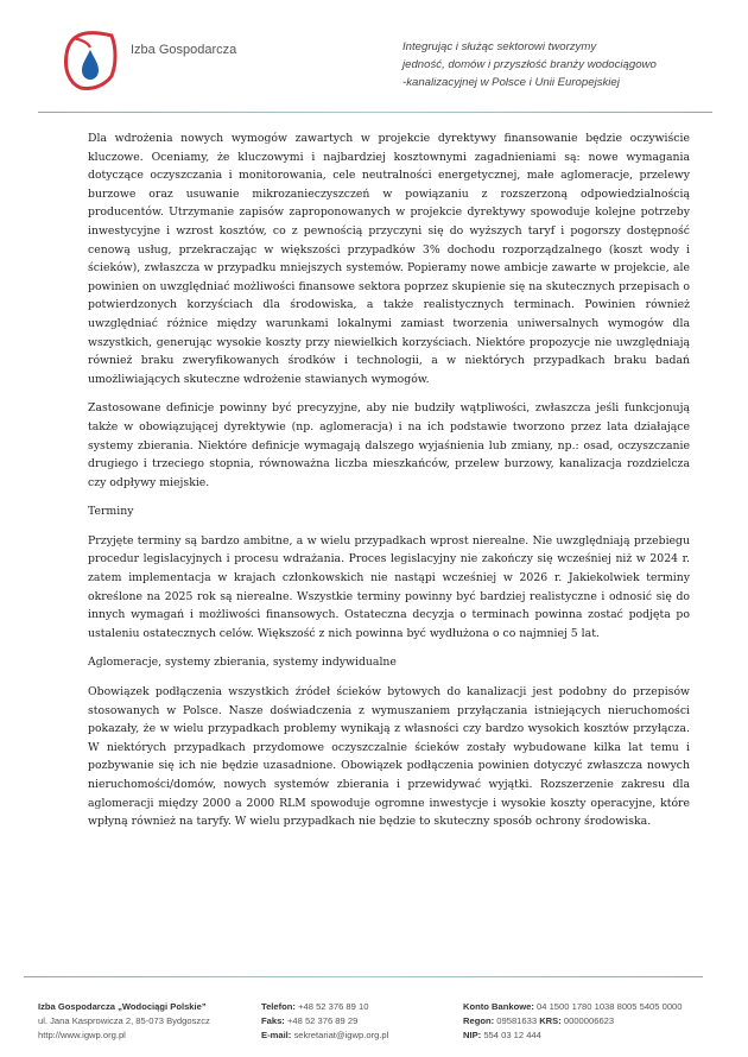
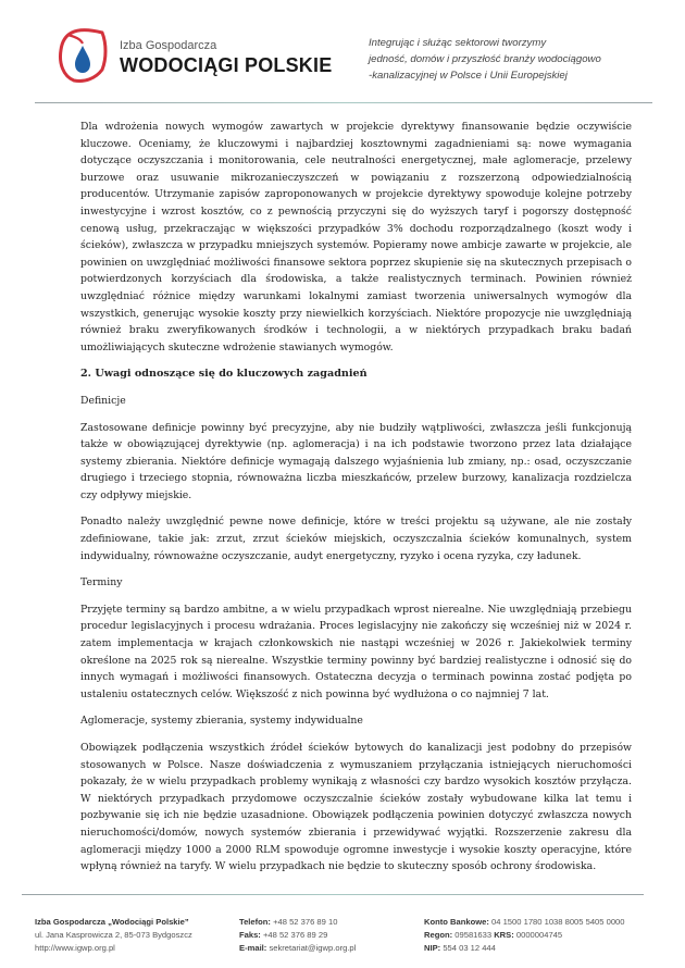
  Izba Gospodarcza
+ WODOCIĄGI POLSKIE
  Integrując i służąc sektorowi tworzymy
  jedność, domów i przyszłość branży wodociągowo
  -kanalizacyjnej w Polsce i Unii Europejskiej
  Dla wdrożenia nowych wymogów zawartych w projekcie dyrektywy finansowanie będzie oczywiście kluczowe. Oceniamy, że kluczowymi i najbardziej kosztownymi zagadnieniami są: nowe wymagania dotyczące oczyszczania i monitorowania, cele neutralności energetycznej, małe aglomeracje, przelewy burzowe oraz usuwanie mikrozanieczyszczeń w powiązaniu z rozszerzoną odpowiedzialnością producentów. Utrzymanie zapisów zaproponowanych w projekcie dyrektywy spowoduje kolejne potrzeby inwestycyjne i wzrost kosztów, co z pewnością przyczyni się do wyższych taryf i pogorszy dostępność cenową usług, przekraczając w większości przypadków 3% dochodu rozporządzalnego (koszt wody i ścieków), zwłaszcza w przypadku mniejszych systemów. Popieramy nowe ambicje zawarte w projekcie, ale powinien on uwzględniać możliwości finansowe sektora poprzez skupienie się na skutecznych przepisach o potwierdzonych korzyściach dla środowiska, a także realistycznych terminach. Powinien również uwzględniać różnice między warunkami lokalnymi zamiast tworzenia uniwersalnych wymogów dla wszystkich, generując wysokie koszty przy niewielkich korzyściach. Niektóre propozycje nie uwzględniają również braku zweryfikowanych środków i technologii, a w niektórych przypadkach braku badań umożliwiających skuteczne wdrożenie stawianych wymogów.
+ 2. Uwagi odnoszące się do kluczowych zagadnień
+ Definicje
  Zastosowane definicje powinny być precyzyjne, aby nie budziły wątpliwości, zwłaszcza jeśli funkcjonują także w obowiązującej dyrektywie (np. aglomeracja) i na ich podstawie tworzono przez lata działające systemy zbierania. Niektóre definicje wymagają dalszego wyjaśnienia lub zmiany, np.: osad, oczyszczanie drugiego i trzeciego stopnia, równoważna liczba mieszkańców, przelew burzowy, kanalizacja rozdzielcza czy odpływy miejskie.
+ Ponadto należy uwzględnić pewne nowe definicje, które w treści projektu są używane, ale nie zostały zdefiniowane, takie jak: zrzut, zrzut ścieków miejskich, oczyszczalnia ścieków komunalnych, system indywidualny, równoważne oczyszczanie, audyt energetyczny, ryzyko i ocena ryzyka, czy ładunek.
  Terminy
- Przyjęte terminy są bardzo ambitne, a w wielu przypadkach wprost nierealne. Nie uwzględniają przebiegu procedur legislacyjnych i procesu wdrażania. Proces legislacyjny nie zakończy się wcześniej niż w 2024 r. zatem implementacja w krajach członkowskich nie nastąpi wcześniej w 2026 r. Jakiekolwiek terminy określone na 2025 rok są nierealne. Wszystkie terminy powinny być bardziej realistyczne i odnosić się do innych wymagań i możliwości finansowych. Ostateczna decyzja o terminach powinna zostać podjęta po ustaleniu ostatecznych celów. Większość z nich powinna być wydłużona o co najmniej 5 lat.
+ Przyjęte terminy są bardzo ambitne, a w wielu przypadkach wprost nierealne. Nie uwzględniają przebiegu procedur legislacyjnych i procesu wdrażania. Proces legislacyjny nie zakończy się wcześniej niż w 2024 r. zatem implementacja w krajach członkowskich nie nastąpi wcześniej w 2026 r. Jakiekolwiek terminy określone na 2025 rok są nierealne. Wszystkie terminy powinny być bardziej realistyczne i odnosić się do innych wymagań i możliwości finansowych. Ostateczna decyzja o terminach powinna zostać podjęta po ustaleniu ostatecznych celów. Większość z nich powinna być wydłużona o co najmniej 7 lat.
  Aglomeracje, systemy zbierania, systemy indywidualne
- Obowiązek podłączenia wszystkich źródeł ścieków bytowych do kanalizacji jest podobny do przepisów stosowanych w Polsce. Nasze doświadczenia z wymuszaniem przyłączania istniejących nieruchomości pokazały, że w wielu przypadkach problemy wynikają z własności czy bardzo wysokich kosztów przyłącza. W niektórych przypadkach przydomowe oczyszczalnie ścieków zostały wybudowane kilka lat temu i pozbywanie się ich nie będzie uzasadnione. Obowiązek podłączenia powinien dotyczyć zwłaszcza nowych nieruchomości/domów, nowych systemów zbierania i przewidywać wyjątki. Rozszerzenie zakresu dla aglomeracji między 2000 a 2000 RLM spowoduje ogromne inwestycje i wysokie koszty operacyjne, które wpłyną również na taryfy. W wielu przypadkach nie będzie to skuteczny sposób ochrony środowiska.
+ Obowiązek podłączenia wszystkich źródeł ścieków bytowych do kanalizacji jest podobny do przepisów stosowanych w Polsce. Nasze doświadczenia z wymuszaniem przyłączania istniejących nieruchomości pokazały, że w wielu przypadkach problemy wynikają z własności czy bardzo wysokich kosztów przyłącza. W niektórych przypadkach przydomowe oczyszczalnie ścieków zostały wybudowane kilka lat temu i pozbywanie się ich nie będzie uzasadnione. Obowiązek podłączenia powinien dotyczyć zwłaszcza nowych nieruchomości/domów, nowych systemów zbierania i przewidywać wyjątki. Rozszerzenie zakresu dla aglomeracji między 1000 a 2000 RLM spowoduje ogromne inwestycje i wysokie koszty operacyjne, które wpłyną również na taryfy. W wielu przypadkach nie będzie to skuteczny sposób ochrony środowiska.
  Izba Gospodarcza „Wodociągi Polskie”
  ul. Jana Kasprowicza 2, 85-073 Bydgoszcz
  http://www.igwp.org.pl
  Telefon: +48 52 376 89 10
  Faks: +48 52 376 89 29
  E-mail: sekretariat@igwp.org.pl
  Konto Bankowe: 04 1500 1780 1038 8005 5405 0000
- Regon: 09581633 KRS: 0000006623
+ Regon: 09581633 KRS: 0000004745
  NIP: 554 03 12 444
